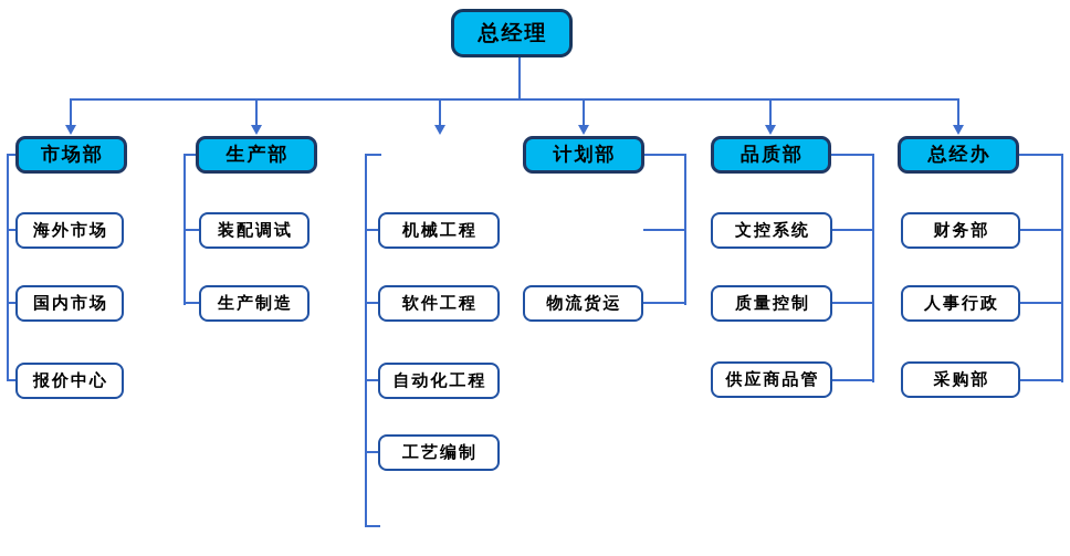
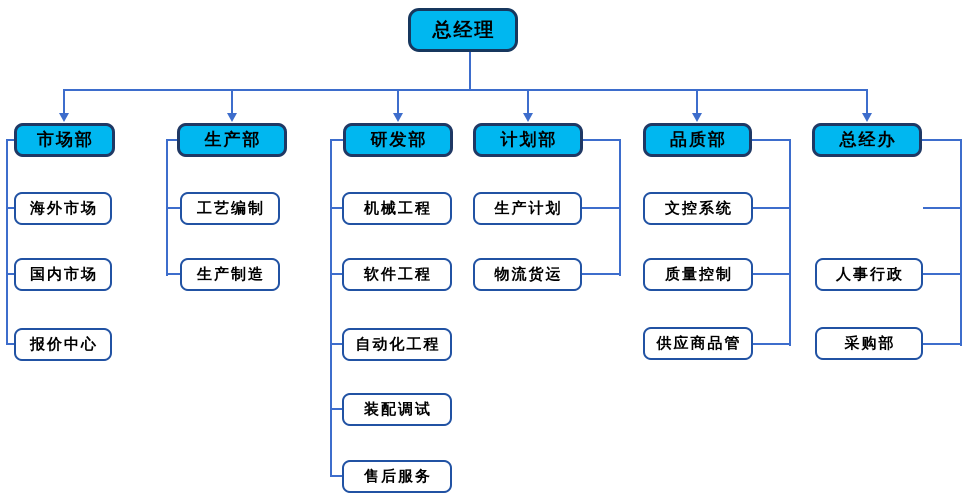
  总经理
  市场部
  生产部
+ 研发部
  计划部
  品质部
  总经办
  海外市场
  国内市场
  报价中心
- 装配调试
+ 工艺编制
  生产制造
  机械工程
  软件工程
  自动化工程
- 工艺编制
+ 装配调试
+ 售后服务
+ 生产计划
  物流货运
  文控系统
  质量控制
  供应商品管
- 财务部
  人事行政
  采购部
